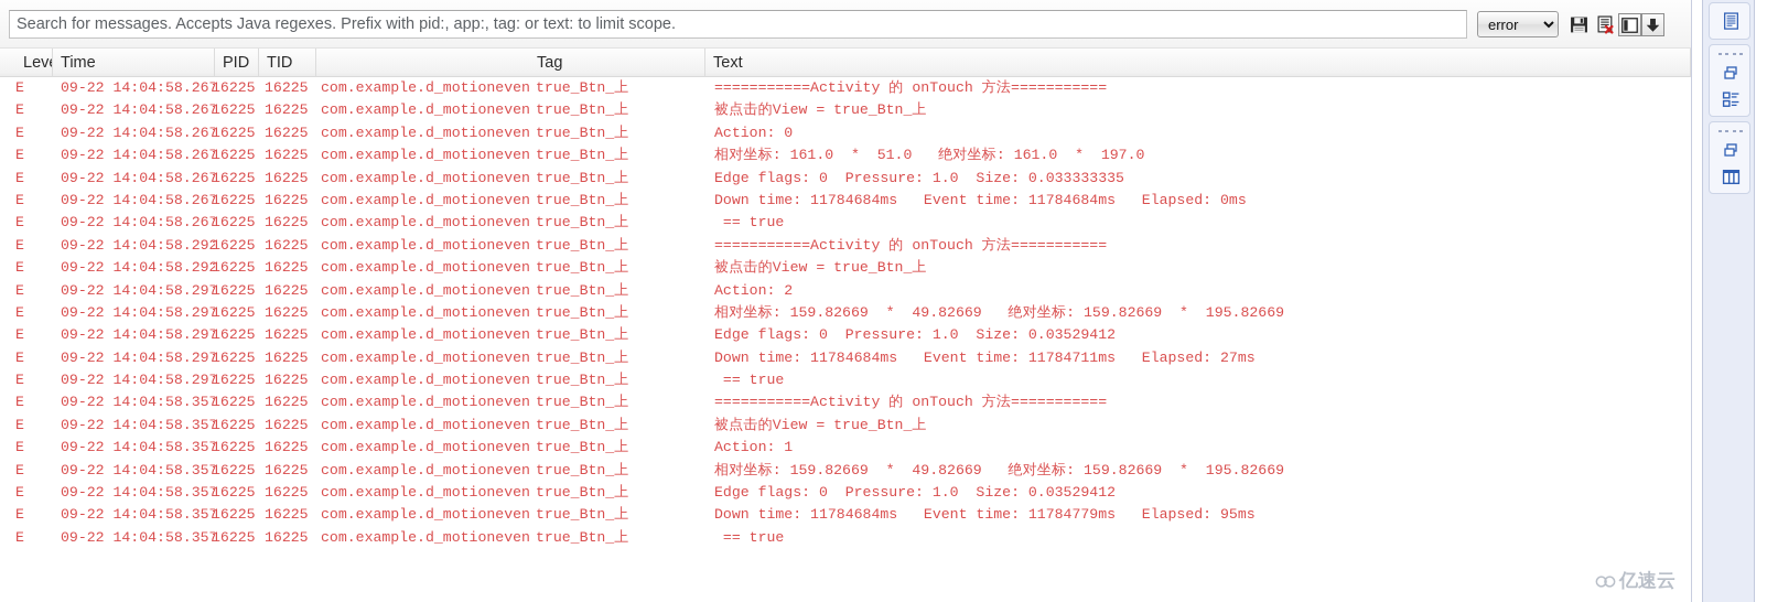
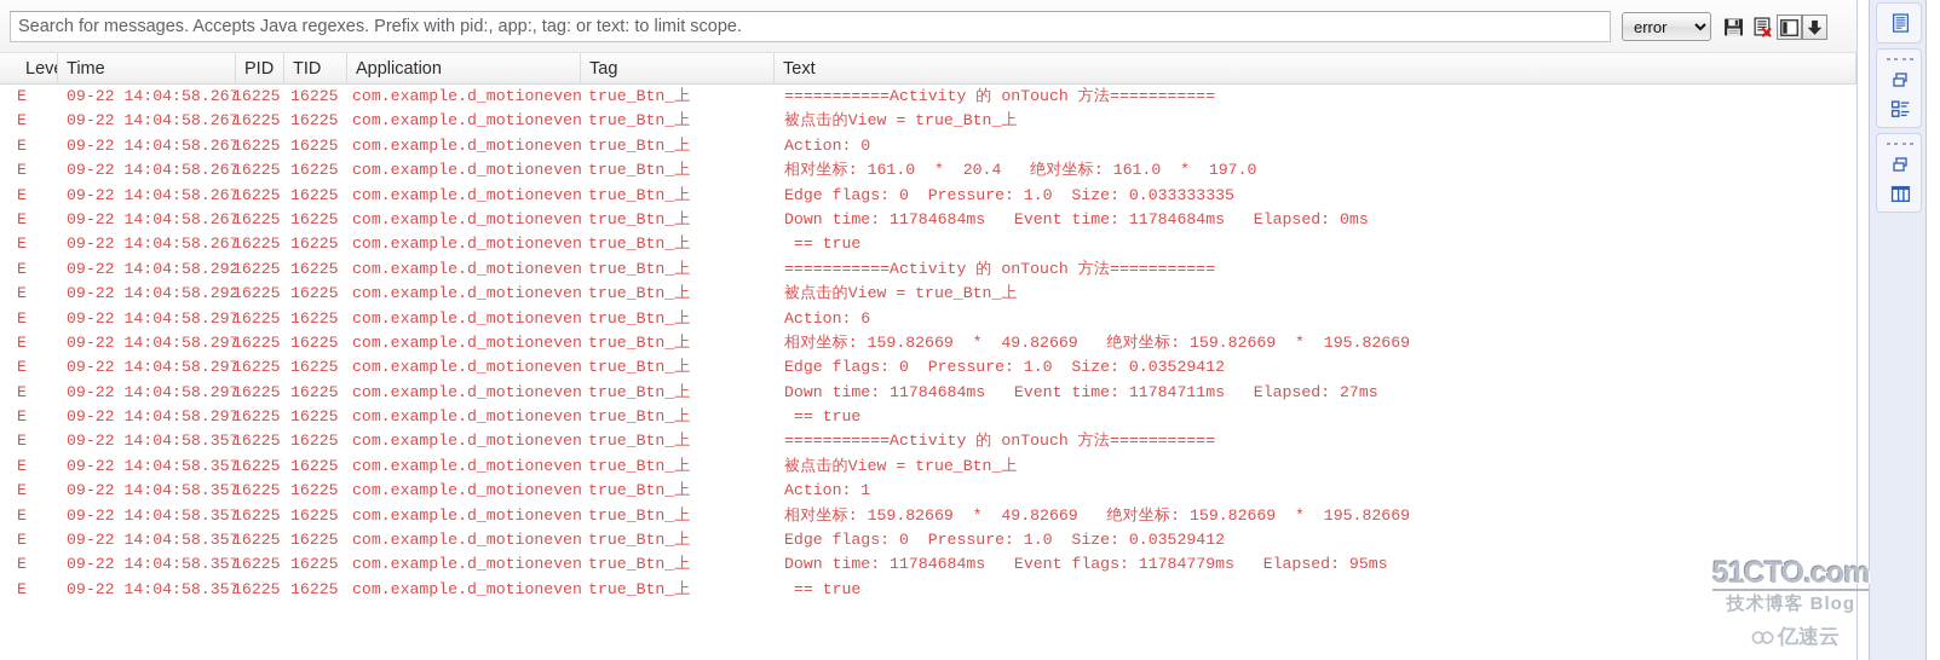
  Search for messages. Accepts Java regexes. Prefix with pid:, app:, tag: or text: to limit scope.
  error
  Time
  PID
  TID
+ Application
  Tag
  Text
  E
  09-22 14:04:58.267
  16225
  16225
  com.example.d_motioneven
  true_Btn_上
  ===========Activity 的 onTouch 方法===========
  E
  09-22 14:04:58.267
  16225
  16225
  com.example.d_motioneven
  true_Btn_上
  被点击的View = true_Btn_上
  E
  09-22 14:04:58.267
  16225
  16225
  com.example.d_motioneven
  true_Btn_上
  Action: 0
  E
  09-22 14:04:58.267
  16225
  16225
  com.example.d_motioneven
  true_Btn_上
- 相对坐标: 161.0 * 51.0 绝对坐标: 161.0 * 197.0
+ 相对坐标: 161.0 * 20.4 绝对坐标: 161.0 * 197.0
  E
  09-22 14:04:58.267
  16225
  16225
  com.example.d_motioneven
  true_Btn_上
  Edge flags: 0 Pressure: 1.0 Size: 0.033333335
  E
  09-22 14:04:58.267
  16225
  16225
  com.example.d_motioneven
  true_Btn_上
  Down time: 11784684ms Event time: 11784684ms Elapsed: 0ms
  E
  09-22 14:04:58.267
  16225
  16225
  com.example.d_motioneven
  true_Btn_上
  == true
  E
  09-22 14:04:58.292
  16225
  16225
  com.example.d_motioneven
  true_Btn_上
  ===========Activity 的 onTouch 方法===========
  E
  09-22 14:04:58.292
  16225
  16225
  com.example.d_motioneven
  true_Btn_上
  被点击的View = true_Btn_上
  E
  09-22 14:04:58.297
  16225
  16225
  com.example.d_motioneven
  true_Btn_上
- Action: 2
+ Action: 6
  E
  09-22 14:04:58.297
  16225
  16225
  com.example.d_motioneven
  true_Btn_上
  相对坐标: 159.82669 * 49.82669 绝对坐标: 159.82669 * 195.82669
  E
  09-22 14:04:58.297
  16225
  16225
  com.example.d_motioneven
  true_Btn_上
  Edge flags: 0 Pressure: 1.0 Size: 0.03529412
  E
  09-22 14:04:58.297
  16225
  16225
  com.example.d_motioneven
  true_Btn_上
  Down time: 11784684ms Event time: 11784711ms Elapsed: 27ms
  E
  09-22 14:04:58.297
  16225
  16225
  com.example.d_motioneven
  true_Btn_上
  == true
  E
  09-22 14:04:58.357
  16225
  16225
  com.example.d_motioneven
  true_Btn_上
  ===========Activity 的 onTouch 方法===========
  E
  09-22 14:04:58.357
  16225
  16225
  com.example.d_motioneven
  true_Btn_上
  被点击的View = true_Btn_上
  E
  09-22 14:04:58.357
  16225
  16225
  com.example.d_motioneven
  true_Btn_上
  Action: 1
  E
  09-22 14:04:58.357
  16225
  16225
  com.example.d_motioneven
  true_Btn_上
  相对坐标: 159.82669 * 49.82669 绝对坐标: 159.82669 * 195.82669
  E
  09-22 14:04:58.357
  16225
  16225
  com.example.d_motioneven
  true_Btn_上
  Edge flags: 0 Pressure: 1.0 Size: 0.03529412
  E
  09-22 14:04:58.357
  16225
  16225
  com.example.d_motioneven
  true_Btn_上
- Down time: 11784684ms Event time: 11784779ms Elapsed: 95ms
+ Down time: 11784684ms Event flags: 11784779ms Elapsed: 95ms
  E
  09-22 14:04:58.357
  16225
  16225
  com.example.d_motioneven
  true_Btn_上
  == true
+ 51CTO.com
+ 技术博客 Blog
  亿速云
